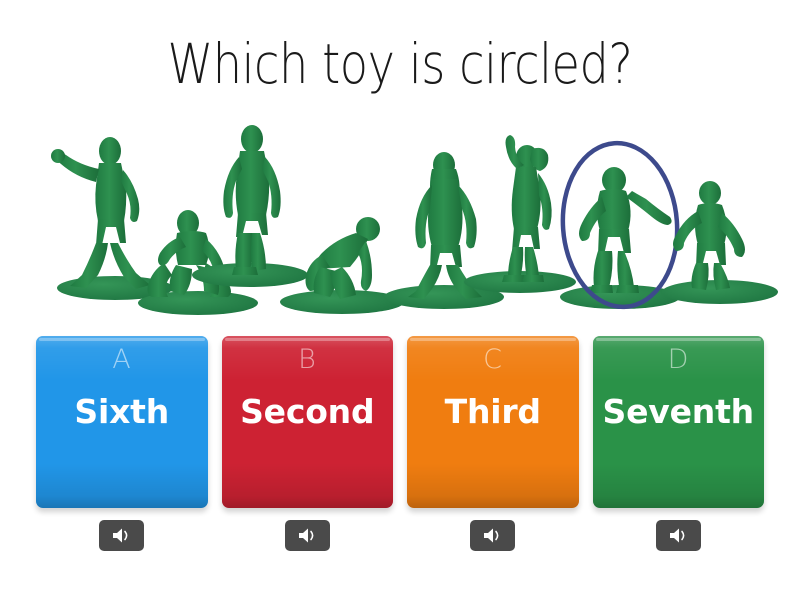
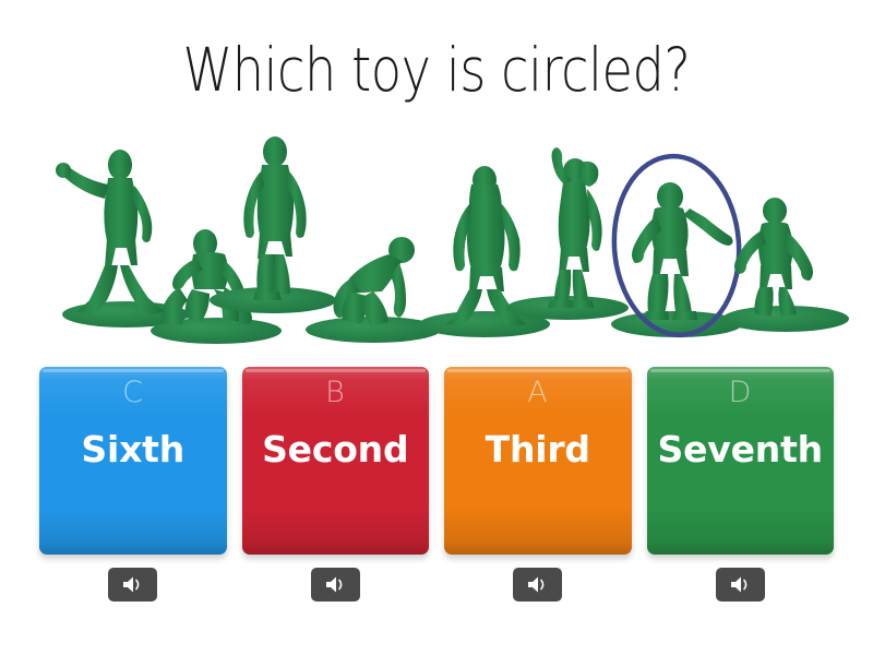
  Which toy is circled?
- A
+ C
  Sixth
  B
  Second
- C
+ A
  Third
  D
  Seventh
